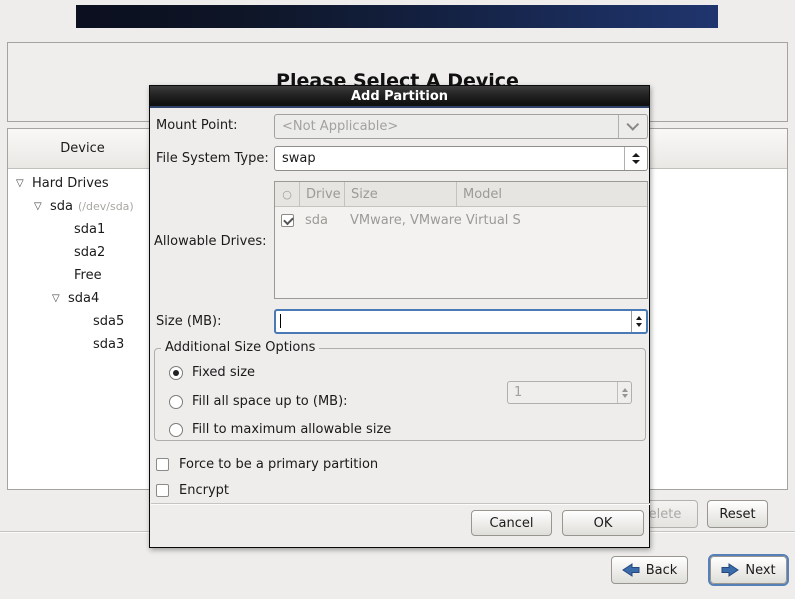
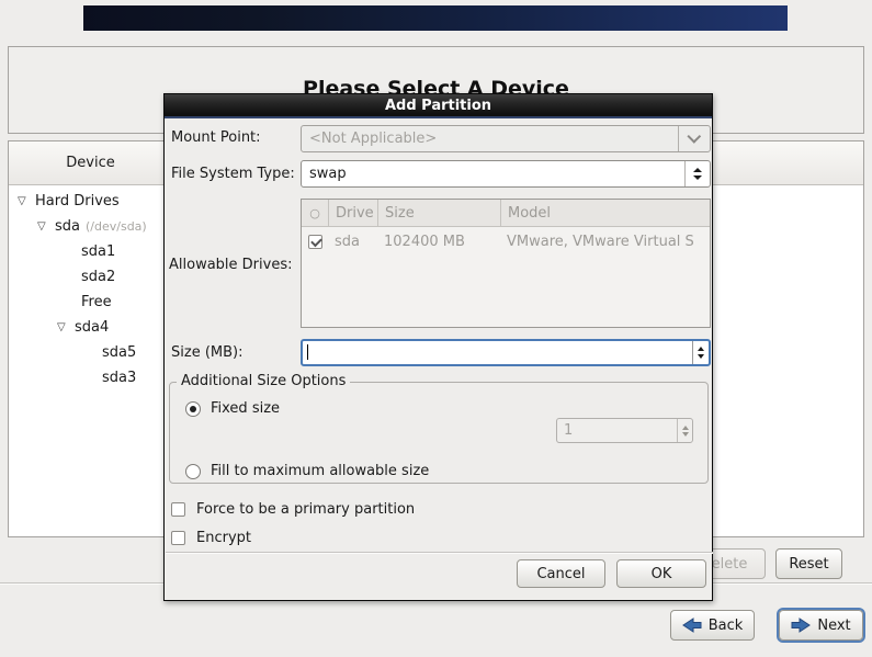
  Please Select A Device
  Device
  ▽
  Hard Drives
  ▽
  sda
  (/dev/sda)
  sda1
  sda2
  Free
  ▽
  sda4
  sda5
  sda3
  elete
  Reset
  Back
  Next
  Add Partition
  Mount Point:
  <Not Applicable>
  File System Type:
  swap
  Allowable Drives:
  ○
  Drive
  Size
  Model
  sda
+ 102400 MB
  VMware, VMware Virtual S
  Size (MB):
  Additional Size Options
  Fixed size
- Fill all space up to (MB):
  1
  Fill to maximum allowable size
  Force to be a primary partition
  Encrypt
  Cancel
  OK
